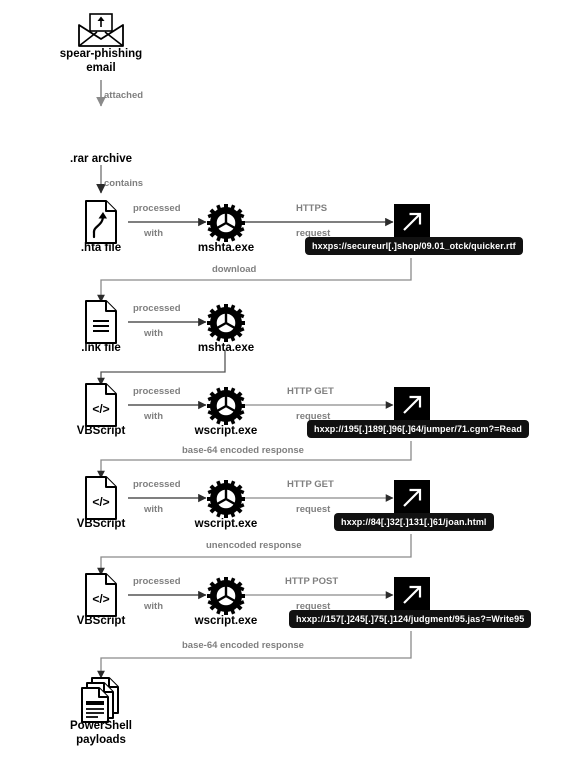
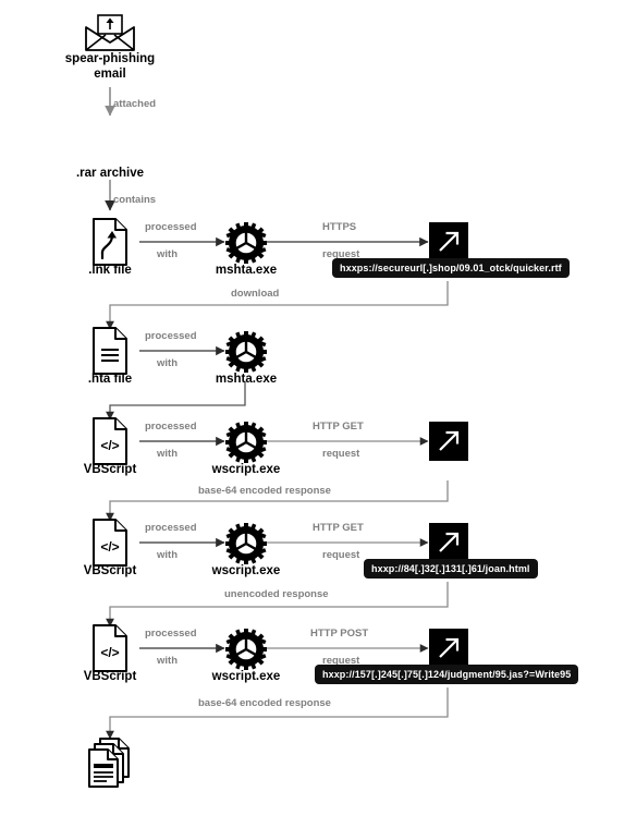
  spear-phishing
  email
  attached
  .rar archive
  contains
- .hta file
+ .lnk file
  processed
  with
  mshta.exe
  HTTPS
  request
  hxxps://secureurl[.]shop/09.01_otck/quicker.rtf
  download
- .lnk file
+ .hta file
  processed
  with
  mshta.exe
  </>
  VBScript
  processed
  with
  wscript.exe
  HTTP GET
  request
- hxxp://195[.]189[.]96[.]64/jumper/71.cgm?=Read
  base-64 encoded response
  </>
  VBScript
  processed
  with
  wscript.exe
  HTTP GET
  request
  hxxp://84[.]32[.]131[.]61/joan.html
  unencoded response
  </>
  VBScript
  processed
  with
  wscript.exe
  HTTP POST
  request
  hxxp://157[.]245[.]75[.]124/judgment/95.jas?=Write95
  base-64 encoded response
- PowerShell
- payloads
